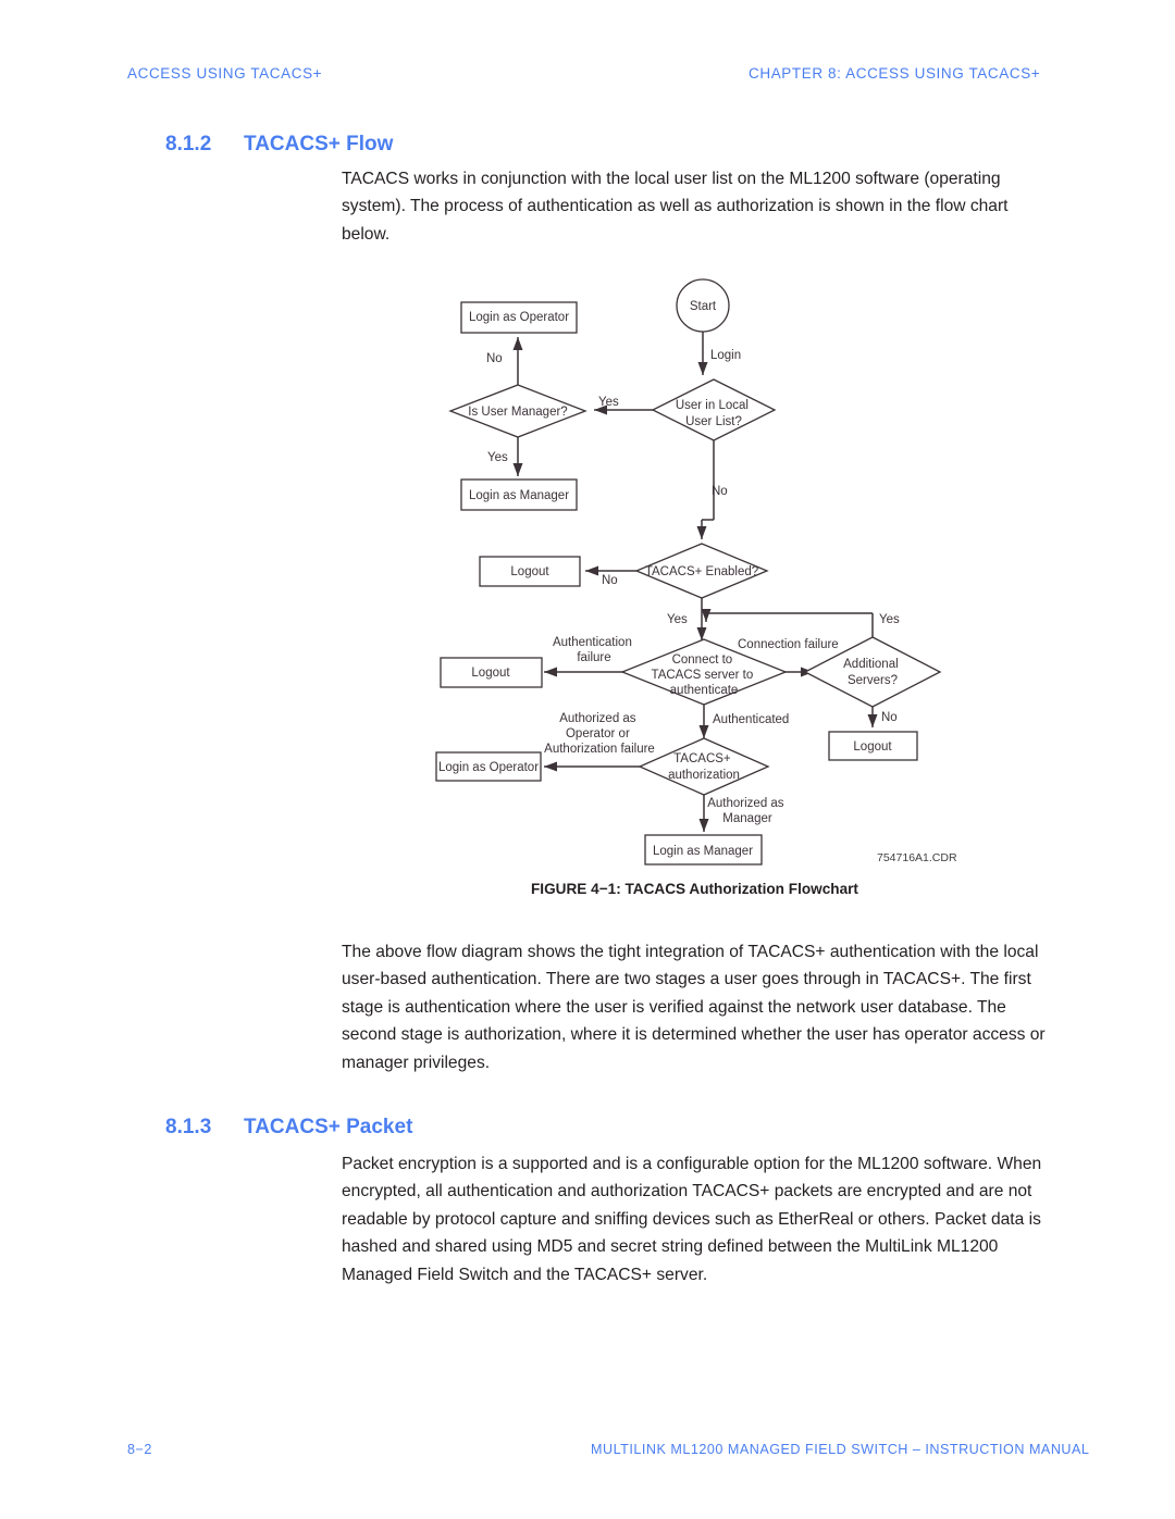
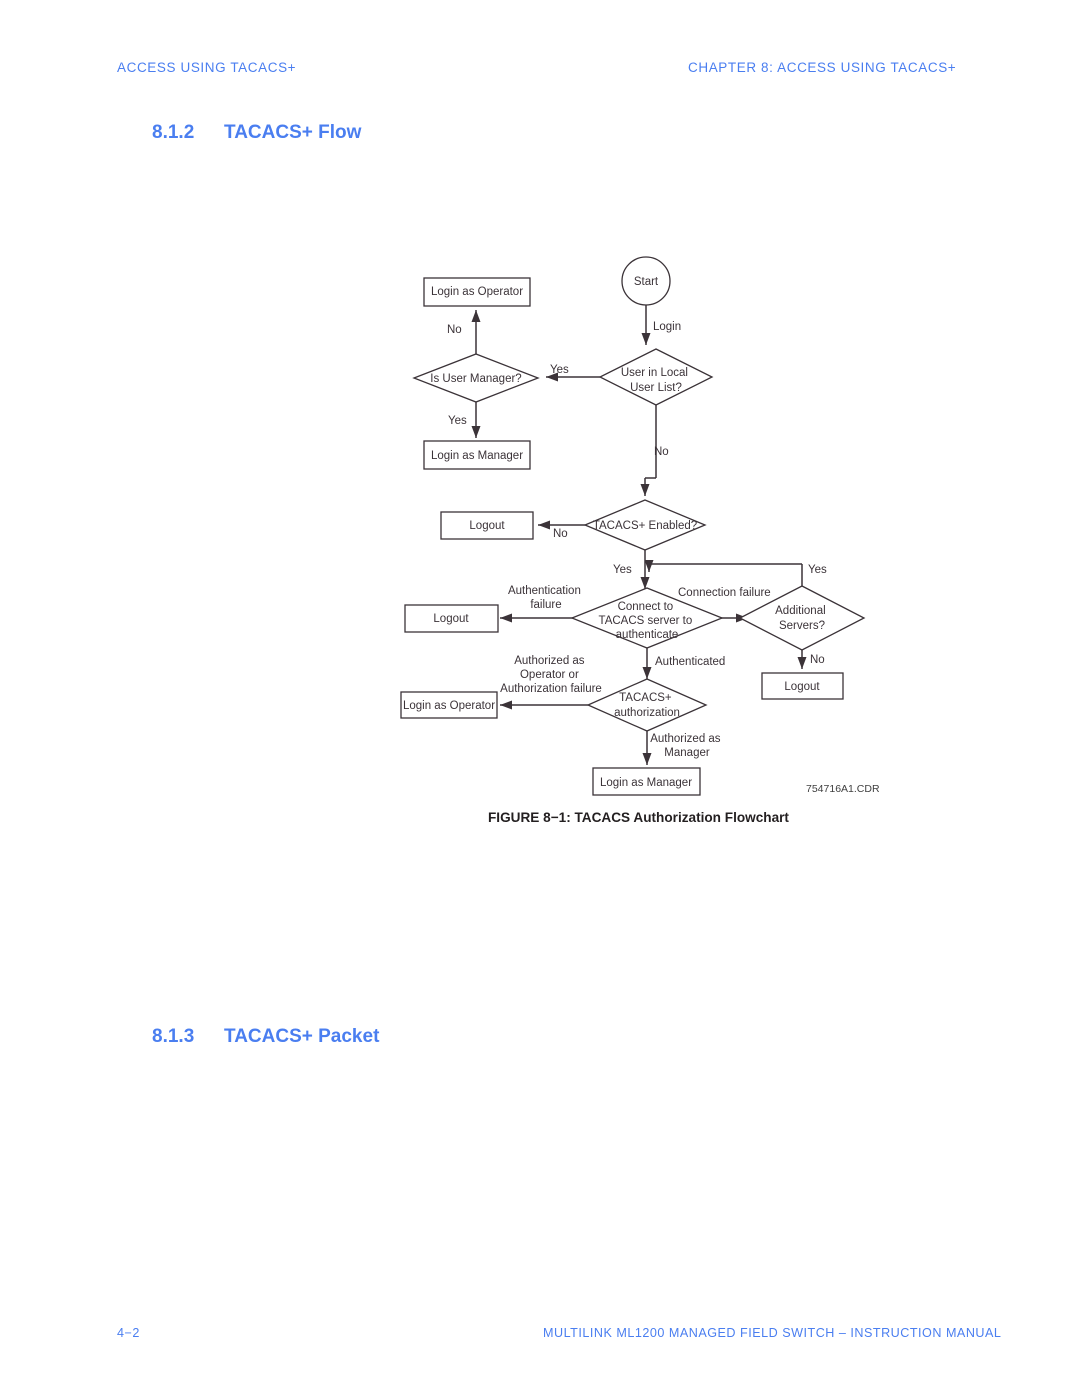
  ACCESS USING TACACS+
  CHAPTER 8: ACCESS USING TACACS+
  8.1.2 TACACS+ Flow
- TACACS works in conjunction with the local user list on the ML1200 software (operating system). The process of authentication as well as authorization is shown in the flow chart below.
  Start
  Login as Operator
  Login as Manager
  Logout
  Logout
  Logout
  Login as Operator
  Login as Manager
  Is User Manager?
  TACACS+ Enabled?
  User in Local User List?
  Connect to TACACS server to authenticate
  Additional Servers?
  TACACS+ authorization
  Login
  Yes
  No
  No
  Yes
  No
  Yes
  Yes
  No
  Authenticated
  Connection failure
  Authentication failure
  Authorized as Operator or Authorization failure
  Authorized as Manager
  754716A1.CDR
- FIGURE 4−1: TACACS Authorization Flowchart
+ FIGURE 8−1: TACACS Authorization Flowchart
- The above flow diagram shows the tight integration of TACACS+ authentication with the local user-based authentication. There are two stages a user goes through in TACACS+. The first stage is authentication where the user is verified against the network user database. The second stage is authorization, where it is determined whether the user has operator access or manager privileges.
  8.1.3 TACACS+ Packet
- Packet encryption is a supported and is a configurable option for the ML1200 software. When encrypted, all authentication and authorization TACACS+ packets are encrypted and are not readable by protocol capture and sniffing devices such as EtherReal or others. Packet data is hashed and shared using MD5 and secret string defined between the MultiLink ML1200 Managed Field Switch and the TACACS+ server.
- 8−2
+ 4−2
  MULTILINK ML1200 MANAGED FIELD SWITCH – INSTRUCTION MANUAL
